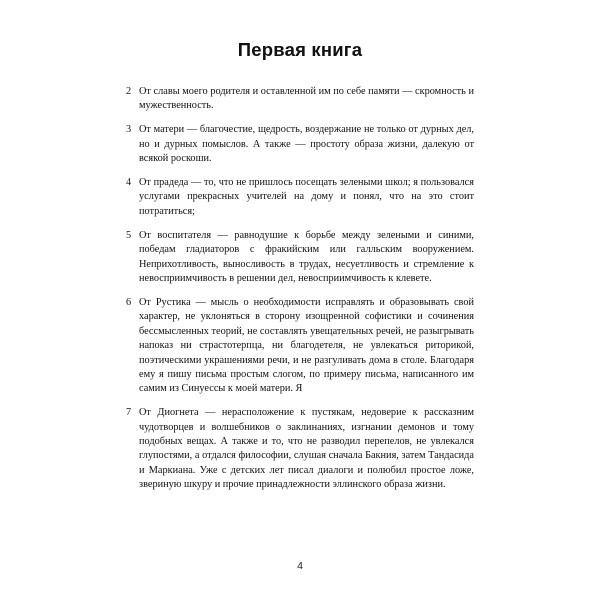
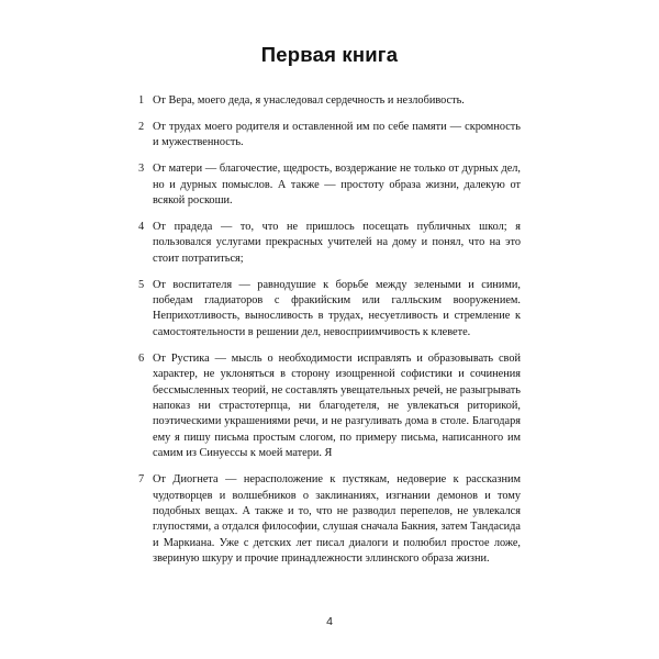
  Первая книга
+ 1
+ От Вера, моего деда, я унаследовал сердечность и незлобивость.
  2
- От славы моего родителя и оставленной им по себе памяти — скромность и мужественность.
+ От трудах моего родителя и оставленной им по себе памяти — скромность и мужественность.
  3
  От матери — благочестие, щедрость, воздержание не только от дурных дел, но и дурных помыслов. А также — простоту образа жизни, далекую от всякой роскоши.
  4
- От прадеда — то, что не пришлось посещать зелеными школ; я пользовался услугами прекрасных учителей на дому и понял, что на это стоит потратиться;
+ От прадеда — то, что не пришлось посещать публичных школ; я пользовался услугами прекрасных учителей на дому и понял, что на это стоит потратиться;
  5
- От воспитателя — равнодушие к борьбе между зелеными и синими, победам гладиаторов с фракийским или галльским вооружением. Неприхотливость, выносливость в трудах, несуетливость и стремление к невосприимчивость в решении дел, невосприимчивость к клевете.
+ От воспитателя — равнодушие к борьбе между зелеными и синими, победам гладиаторов с фракийским или галльским вооружением. Неприхотливость, выносливость в трудах, несуетливость и стремление к самостоятельности в решении дел, невосприимчивость к клевете.
  6
  От Рустика — мысль о необходимости исправлять и образовывать свой характер, не уклоняться в сторону изощренной софистики и сочинения бессмысленных теорий, не составлять увещательных речей, не разыгрывать напоказ ни страстотерпца, ни благодетеля, не увлекаться риторикой, поэтическими украшениями речи, и не разгуливать дома в столе. Благодаря ему я пишу письма простым слогом, по примеру письма, написанного им самим из Синуессы к моей матери. Я
  7
  От Диогнета — нерасположение к пустякам, недоверие к рассказним чудотворцев и волшебников о заклинаниях, изгнании демонов и тому подобных вещах. А также и то, что не разводил перепелов, не увлекался глупостями, а отдался философии, слушая сначала Бакния, затем Тандасида и Маркиана. Уже с детских лет писал диалоги и полюбил простое ложе, звериную шкуру и прочие принадлежности эллинского образа жизни.
  4
